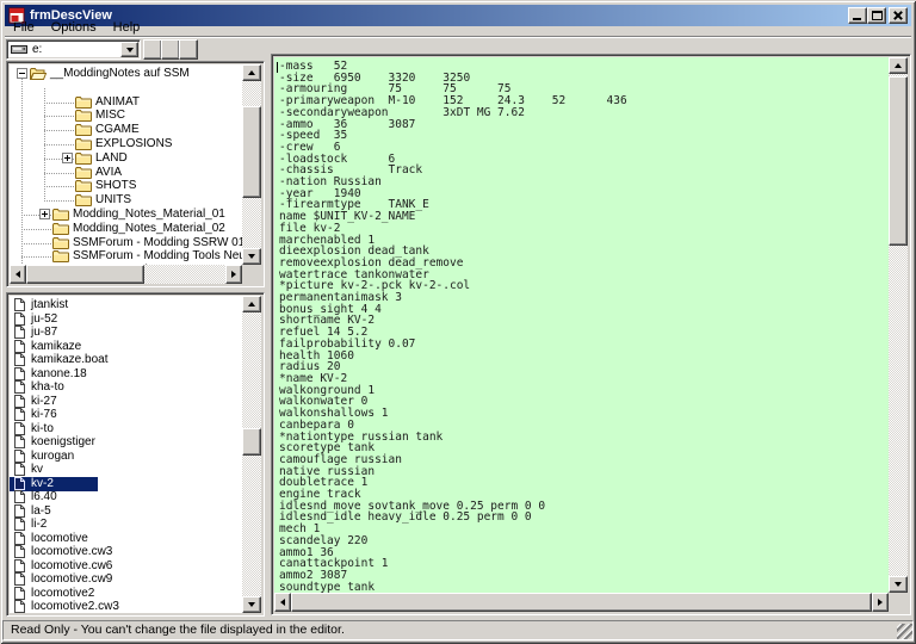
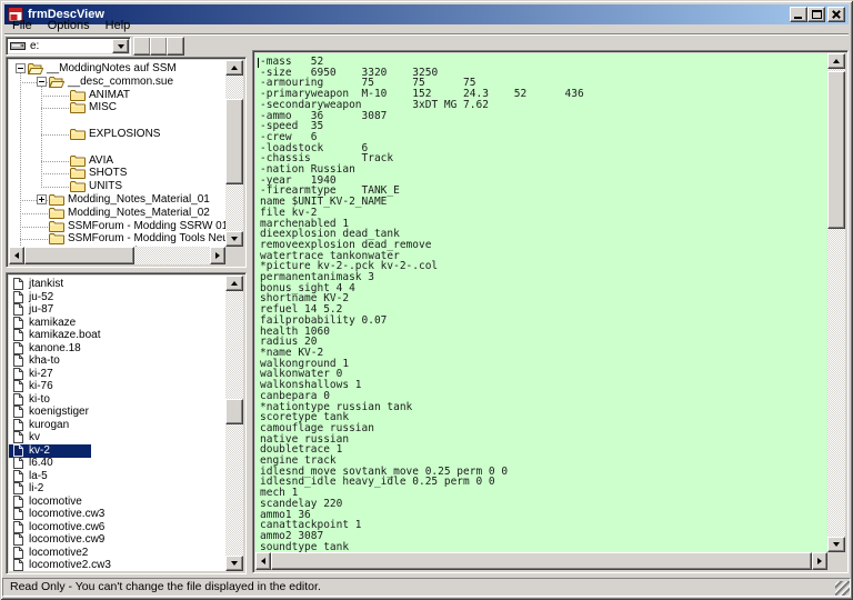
  frmDescView
  File Options Help
  e:
  __ModdingNotes auf SSM
+ __desc_common.sue
  ANIMAT
  MISC
- CGAME
  EXPLOSIONS
- LAND
  AVIA
  SHOTS
  UNITS
  Modding_Notes_Material_01
  Modding_Notes_Material_02
  SSMForum - Modding SSRW 0
  jtankist
  ju-52
  ju-87
  kamikaze
  kamikaze.boat
  kanone.18
  kha-to
  ki-27
  ki-76
  ki-to
  koenigstiger
  kurogan
  kv
  kv-2
  l6.40
  la-5
  li-2
  locomotive
  locomotive.cw3
  locomotive.cw6
  locomotive.cw9
  locomotive2
  locomotive2.cw3
  -mass 52
  -size 6950 3320 3250
  -armouring 75 75 75
  -primaryweapon M-10 152 24.3 52 436
  -secondaryweapon 3xDT MG 7.62
  -ammo 36 3087
  -speed 35
  -crew 6
  -loadstock 6
  -chassis Track
  -nation Russian
  -year 1940
  -firearmtype TANK_E
  name $UNIT_KV-2_NAME
  file kv-2
  marchenabled 1
  dieexplosion dead_tank
  removeexplosion dead_remove
  watertrace tankonwater
  *picture kv-2-.pck kv-2-.col
  permanentanimask 3
  bonus_sight 4 4
  shortname KV-2
  refuel 14 5.2
  failprobability 0.07
  health 1060
  radius 20
  *name KV-2
  walkonground 1
  walkonwater 0
  walkonshallows 1
  canbepara 0
  *nationtype russian tank
  scoretype tank
  camouflage russian
  native russian
  doubletrace 1
  engine track
  idlesnd_move sovtank_move 0.25 perm 0 0
  idlesnd_idle heavy_idle 0.25 perm 0 0
  mech 1
  scandelay 220
  ammo1 36
  canattackpoint 1
  ammo2 3087
  soundtype tank
  Read Only - You can't change the file displayed in the editor.
